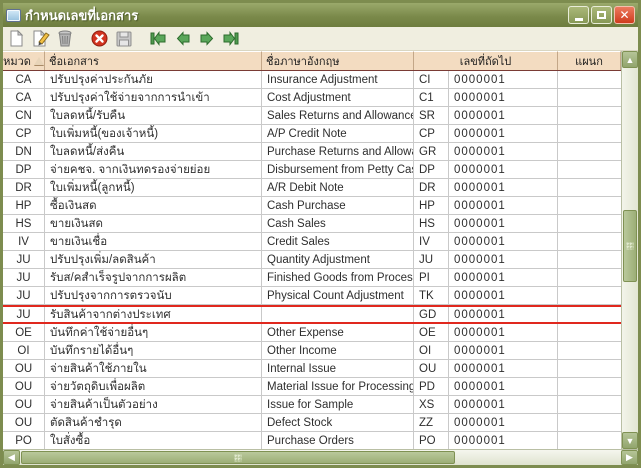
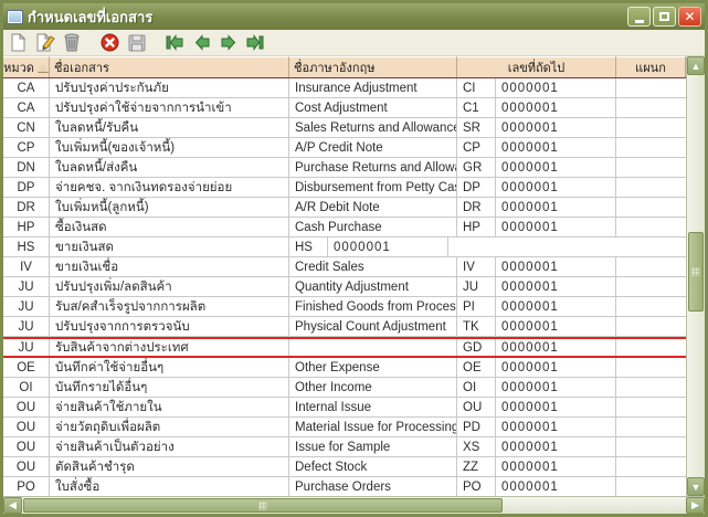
  กำหนดเลขที่เอกสาร
  ✕
  หมวด
  ชื่อเอกสาร
  ชื่อภาษาอังกฤษ
  เลขที่ถัดไป
  แผนก
  CA
  ปรับปรุงค่าประกันภัย
  Insurance Adjustment
  CI
  0000001
  CA
  ปรับปรุงค่าใช้จ่ายจากการนำเข้า
  Cost Adjustment
  C1
  0000001
  CN
  ใบลดหนี้/รับคืน
  Sales Returns and Allowance
  SR
  0000001
  CP
  ใบเพิ่มหนี้(ของเจ้าหนี้)
  A/P Credit Note
  CP
  0000001
  DN
  ใบลดหนี้/ส่งคืน
  Purchase Returns and Allow
  GR
  0000001
  DP
  จ่ายคชจ. จากเงินทดรองจ่ายย่อย
  Disbursement from Petty Ca
  DP
  0000001
  DR
  ใบเพิ่มหนี้(ลูกหนี้)
  A/R Debit Note
  DR
  0000001
  HP
  ซื้อเงินสด
  Cash Purchase
  HP
  0000001
  HS
  ขายเงินสด
- Cash Sales
  HS
  0000001
  IV
  ขายเงินเชื่อ
  Credit Sales
  IV
  0000001
  JU
  ปรับปรุงเพิ่ม/ลดสินค้า
  Quantity Adjustment
  JU
  0000001
  JU
  รับส/คสำเร็จรูปจากการผลิต
  Finished Goods from Proces
  PI
  0000001
  JU
  ปรับปรุงจากการตรวจนับ
  Physical Count Adjustment
  TK
  0000001
  JU
  รับสินค้าจากต่างประเทศ
  GD
  0000001
  OE
  บันทึกค่าใช้จ่ายอื่นๆ
  Other Expense
  OE
  0000001
  OI
  บันทึกรายได้อื่นๆ
  Other Income
  OI
  0000001
  OU
  จ่ายสินค้าใช้ภายใน
  Internal Issue
  OU
  0000001
  OU
  จ่ายวัตถุดิบเพื่อผลิต
  Material Issue for Processing
  PD
  0000001
  OU
  จ่ายสินค้าเป็นตัวอย่าง
  Issue for Sample
  XS
  0000001
  OU
  ตัดสินค้าชำรุด
  Defect Stock
  ZZ
  0000001
  PO
  ใบสั่งซื้อ
  Purchase Orders
  PO
  0000001
  ▲
  ▼
  ◀
  ▶
